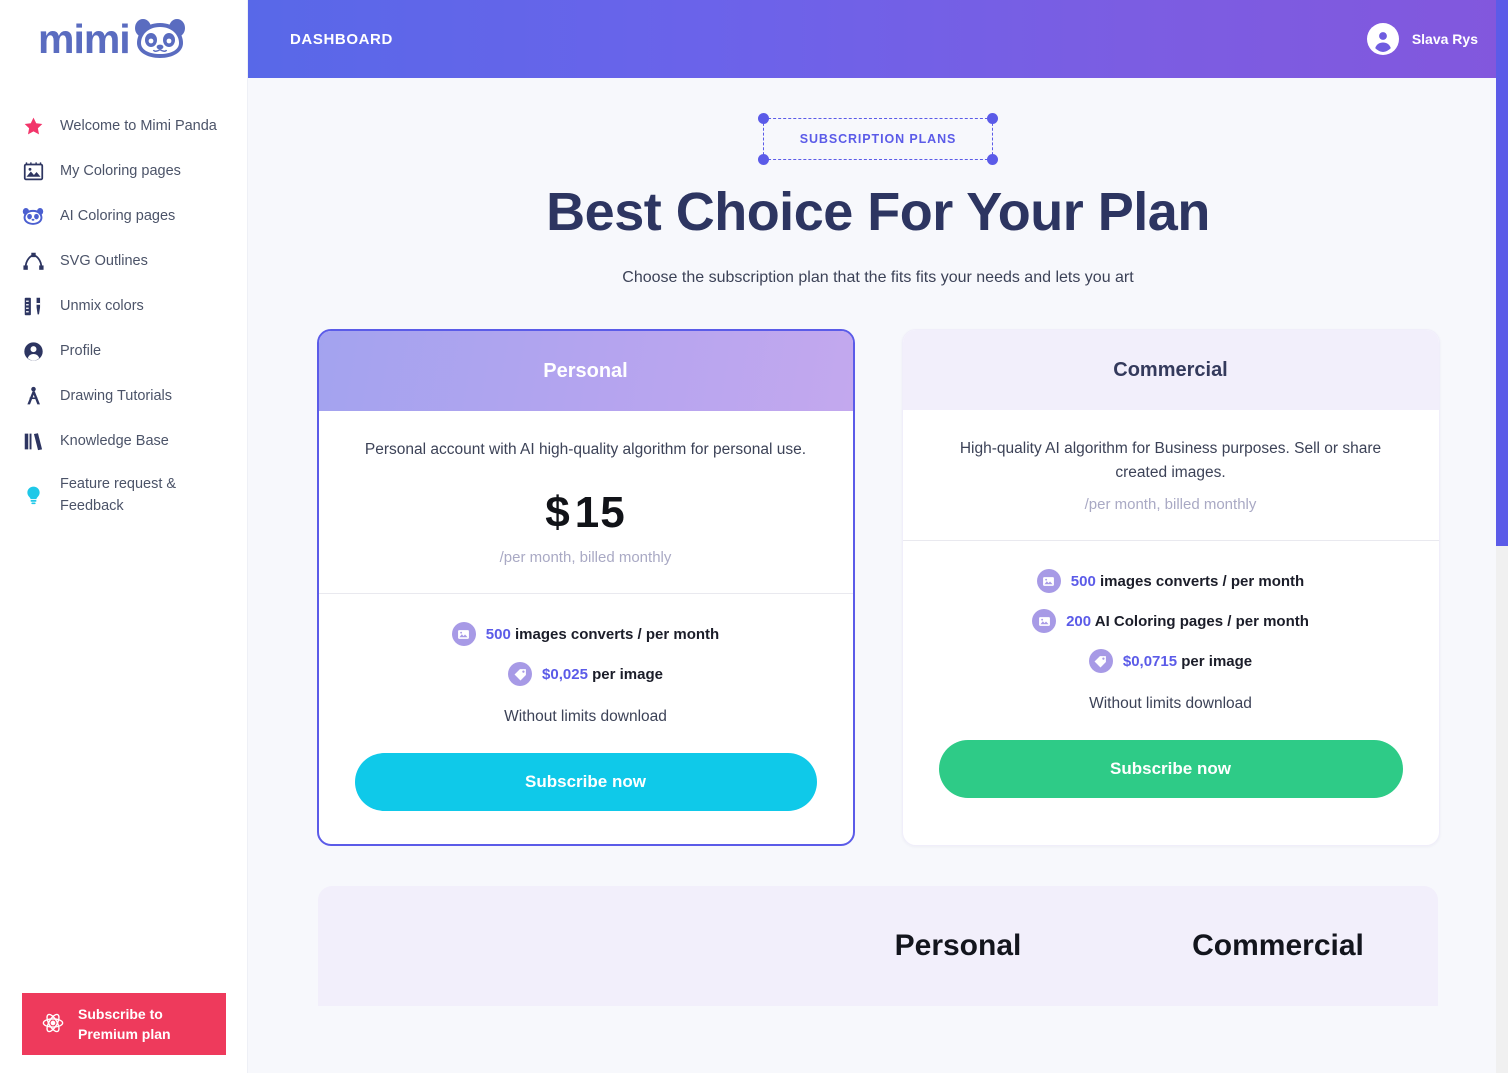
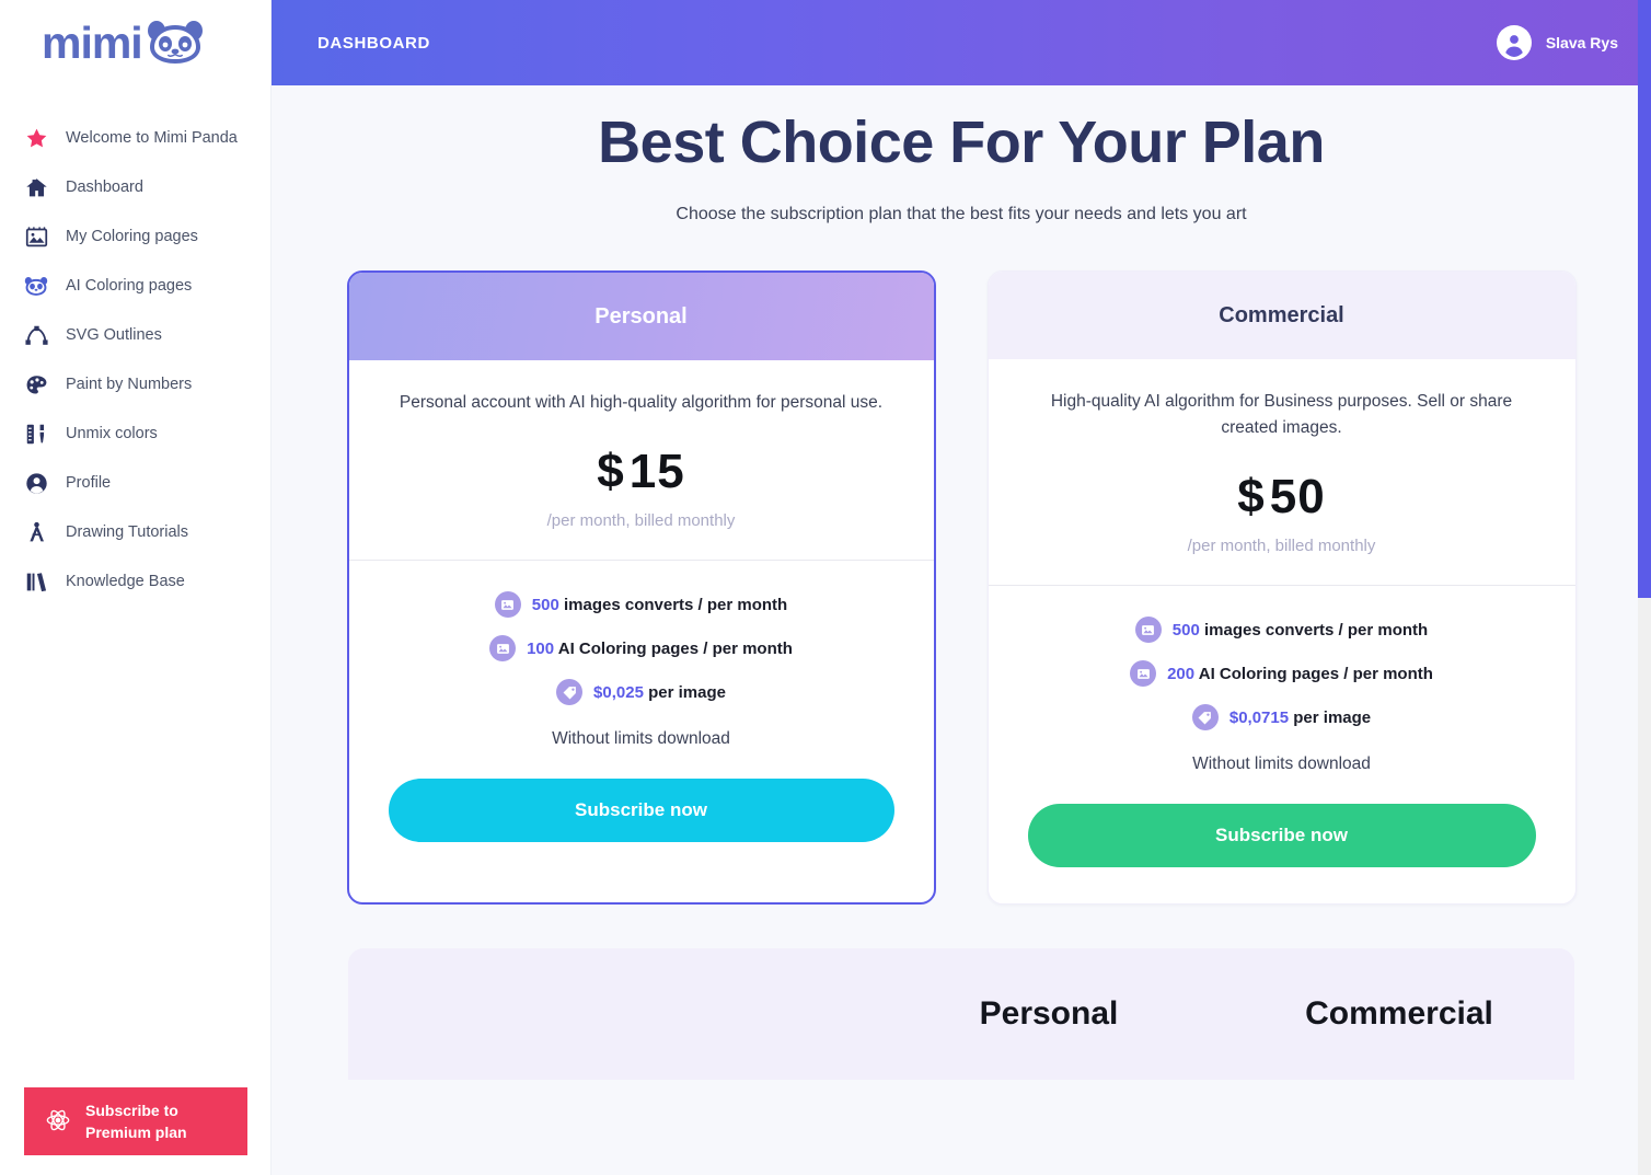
  mimi
  Welcome to Mimi Panda
+ Dashboard
  My Coloring pages
  AI Coloring pages
  SVG Outlines
+ Paint by Numbers
  Unmix colors
  Profile
  Drawing Tutorials
  Knowledge Base
- Feature request & Feedback
  Subscribe to Premium plan
  DASHBOARD
  Slava Rys
- SUBSCRIPTION PLANS
  Best Choice For Your Plan
- Choose the subscription plan that the fits fits your needs and lets you art
+ Choose the subscription plan that the best fits your needs and lets you art
  Personal
  Personal account with AI high-quality algorithm for personal use.
  $15
  /per month, billed monthly
  500 images converts / per month
+ 100 AI Coloring pages / per month
  $0,025 per image
  Without limits download
  Subscribe now
  Commercial
  High-quality AI algorithm for Business purposes. Sell or share created images.
+ $50
  /per month, billed monthly
  500 images converts / per month
  200 AI Coloring pages / per month
  $0,0715 per image
  Without limits download
  Subscribe now
  Personal
  Commercial
